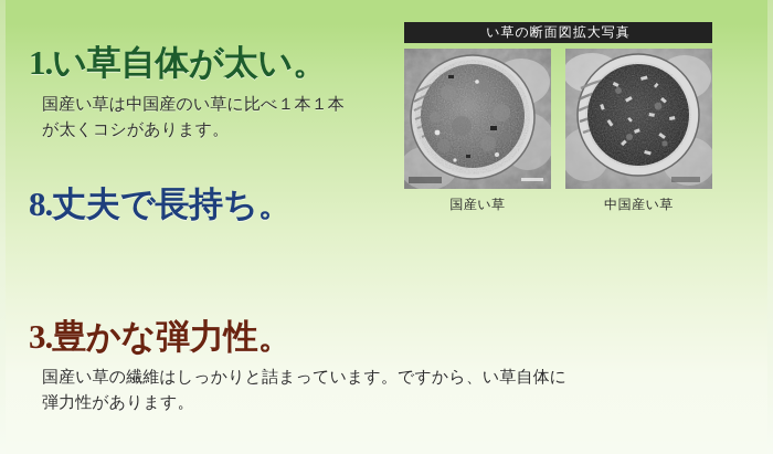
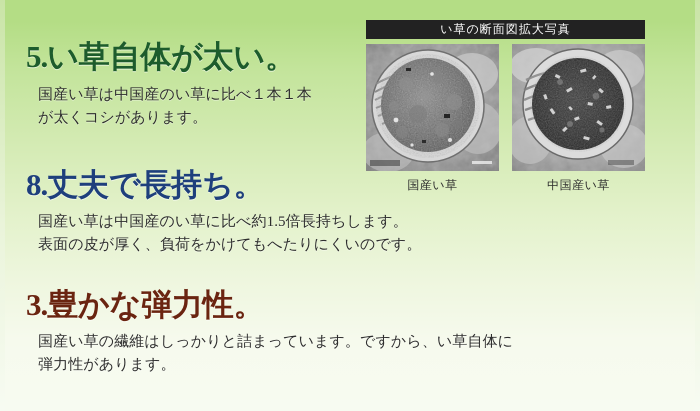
- 1.い草自体が太い。
+ 5.い草自体が太い。
  国産い草は中国産のい草に比べ１本１本
  が太くコシがあります。
  8.丈夫で長持ち。
+ 国産い草は中国産のい草に比べ約1.5倍長持ちします。
+ 表面の皮が厚く、負荷をかけてもへたりにくいのです。
  3.豊かな弾力性。
  国産い草の繊維はしっかりと詰まっています。ですから、い草自体に
  弾力性があります。
  い草の断面図拡大写真
  国産い草
  中国産い草
